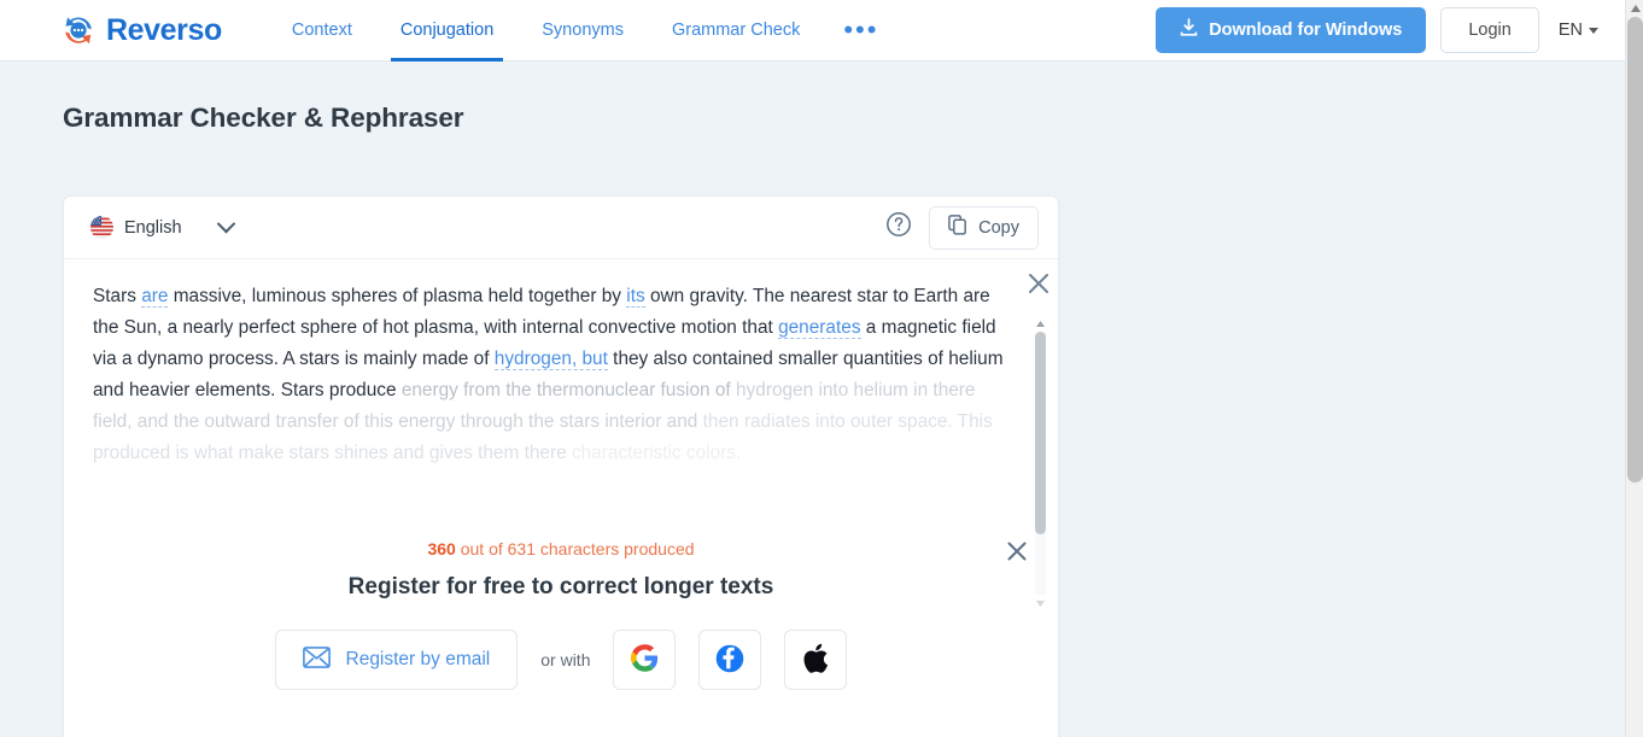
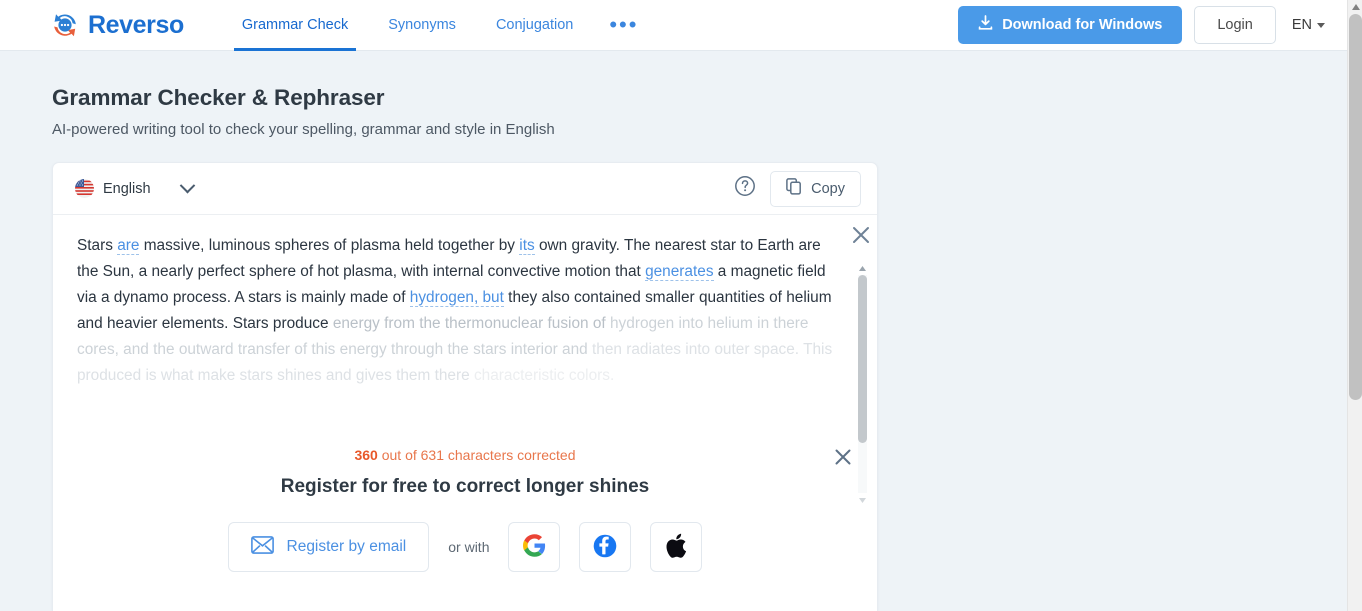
  Reverso
- Context
- Conjugation
+ Grammar Check
  Synonyms
- Grammar Check
+ Conjugation
  •••
  Download for Windows
  Login
  EN
  Grammar Checker & Rephraser
+ AI-powered writing tool to check your spelling, grammar and style in English
  English
  Copy
- Stars are massive, luminous spheres of plasma held together by its own gravity. The nearest star to Earth are the Sun, a nearly perfect sphere of hot plasma, with internal convective motion that generates a magnetic field via a dynamo process. A stars is mainly made of hydrogen, but they also contained smaller quantities of helium and heavier elements. Stars produce energy from the thermonuclear fusion of hydrogen into helium in there field, and the outward transfer of this energy through the stars interior and then radiates into outer space. This produced is what make stars shines and gives them there
+ Stars are massive, luminous spheres of plasma held together by its own gravity. The nearest star to Earth are the Sun, a nearly perfect sphere of hot plasma, with internal convective motion that generates a magnetic field via a dynamo process. A stars is mainly made of hydrogen, but they also contained smaller quantities of helium and heavier elements. Stars produce energy from the thermonuclear fusion of hydrogen into helium in there cores, and the outward transfer of this energy through the stars interior and then radiates into outer space. This produced is what make stars shines and gives them there
- 360 out of 631 characters produced
+ 360 out of 631 characters corrected
- Register for free to correct longer texts
+ Register for free to correct longer shines
  Register by email
  or with
